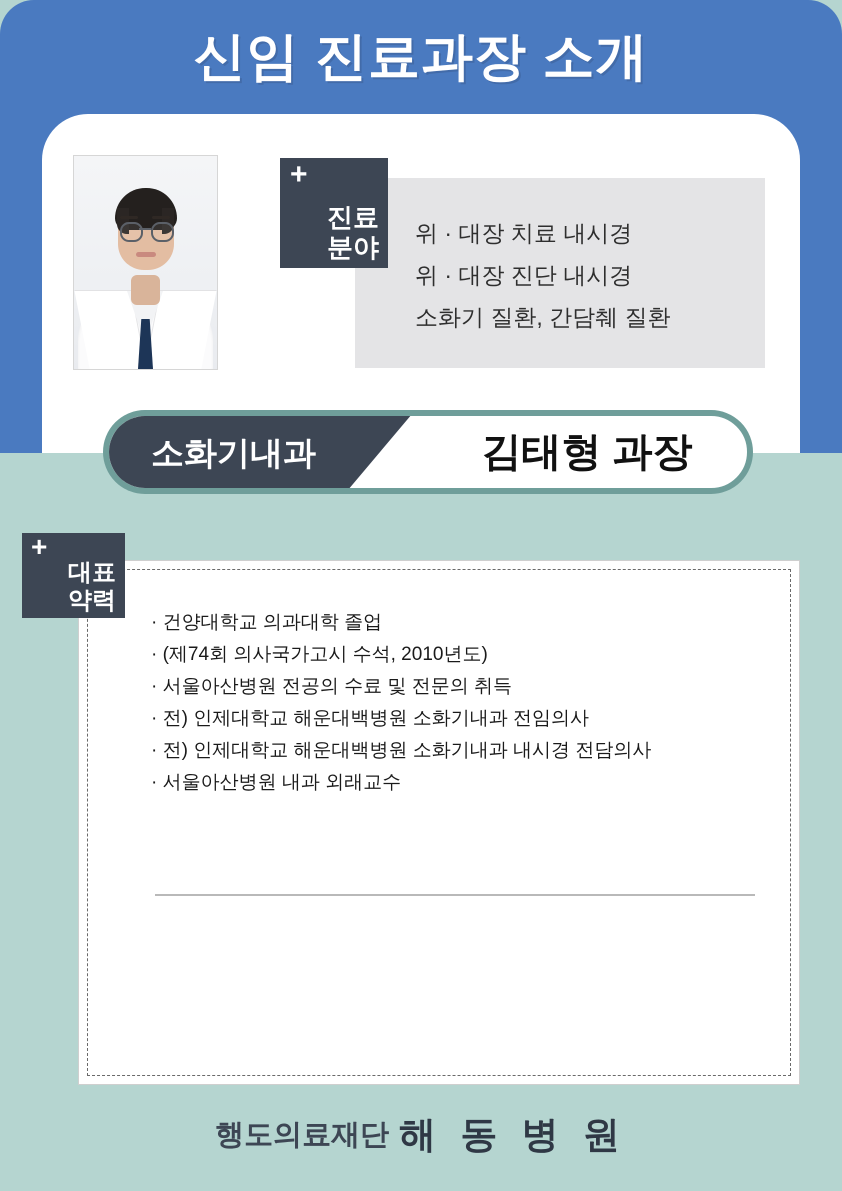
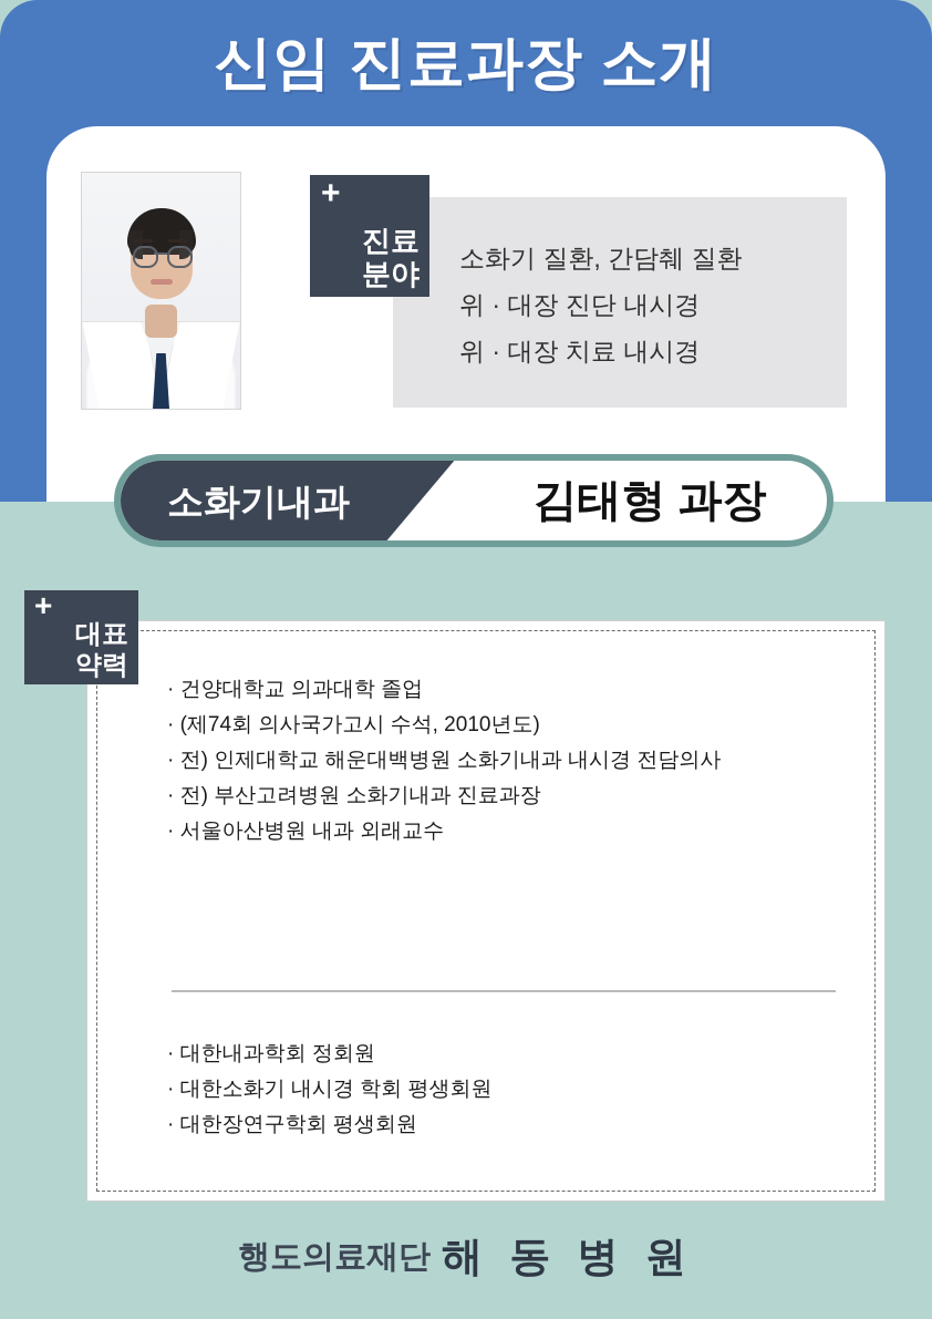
  신임 진료과장 소개
- 위 · 대장 치료 내시경
+ 소화기 질환, 간담췌 질환
  위 · 대장 진단 내시경
- 소화기 질환, 간담췌 질환
+ 위 · 대장 치료 내시경
  +
  진료
  분야
  소화기내과
  김태형 과장
  · 건양대학교 의과대학 졸업
  · (제74회 의사국가고시 수석, 2010년도)
- · 서울아산병원 전공의 수료 및 전문의 취득
- · 전) 인제대학교 해운대백병원 소화기내과 전임의사
  · 전) 인제대학교 해운대백병원 소화기내과 내시경 전담의사
+ · 전) 부산고려병원 소화기내과 진료과장
  · 서울아산병원 내과 외래교수
+ · 대한내과학회 정회원
+ · 대한소화기 내시경 학회 평생회원
+ · 대한장연구학회 평생회원
  +
  대표
  약력
  행도의료재단 해 동 병 원
